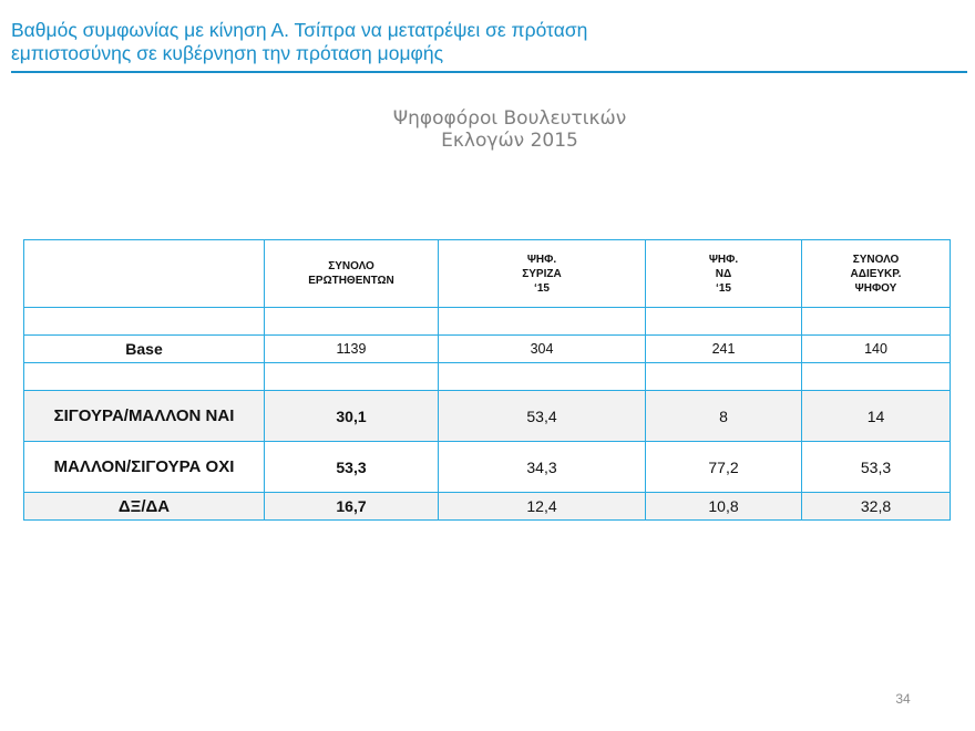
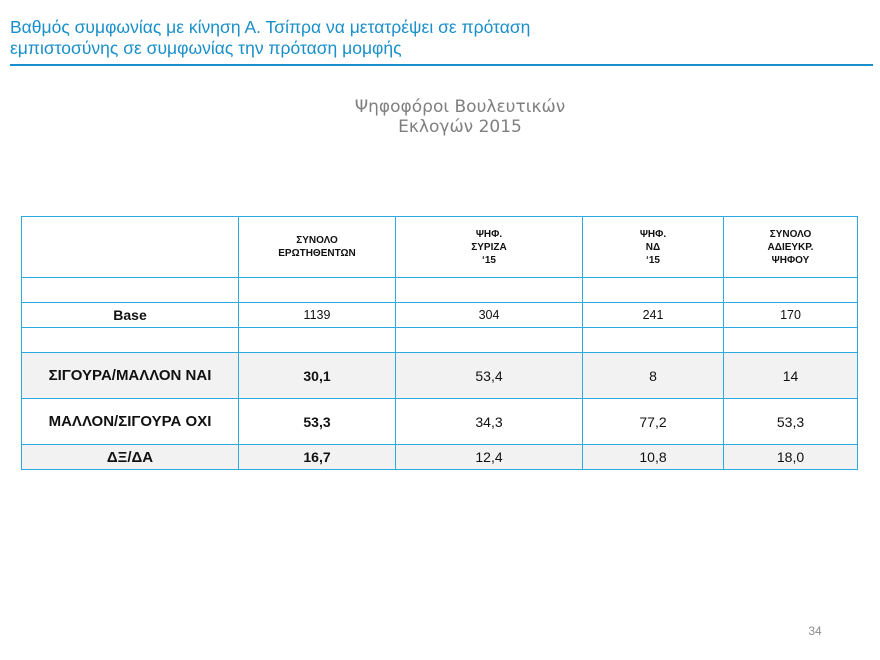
  Βαθμός συμφωνίας με κίνηση Α. Τσίπρα να μετατρέψει σε πρόταση
- εμπιστοσύνης σε κυβέρνηση την πρόταση μομφής
+ εμπιστοσύνης σε συμφωνίας την πρόταση μομφής
  Ψηφοφόροι Βουλευτικών
  Εκλογών 2015
  	ΣΥΝΟΛΟ ΕΡΩΤΗΘΕΝΤΩΝ	ΨΗΦ. ΣΥΡΙΖΑ ‘15	ΨΗΦ. ΝΔ ‘15	ΣΥΝΟΛΟ ΑΔΙΕΥΚΡ. ΨΗΦΟΥ
- Base	1139	304	241	140
+ Base	1139	304	241	170
  ΣΙΓΟΥΡΑ/ΜΑΛΛΟΝ ΝΑΙ	30,1	53,4	8	14
  ΜΑΛΛΟΝ/ΣΙΓΟΥΡΑ ΟΧΙ	53,3	34,3	77,2	53,3
- ΔΞ/ΔΑ	16,7	12,4	10,8	32,8
+ ΔΞ/ΔΑ	16,7	12,4	10,8	18,0
  34
